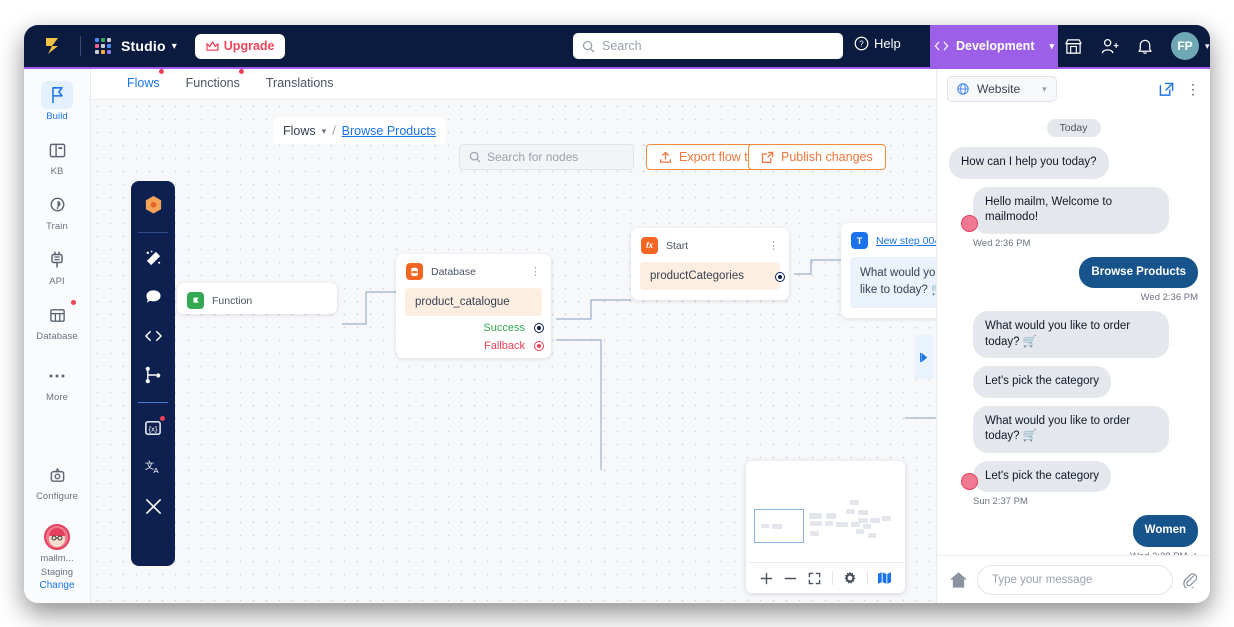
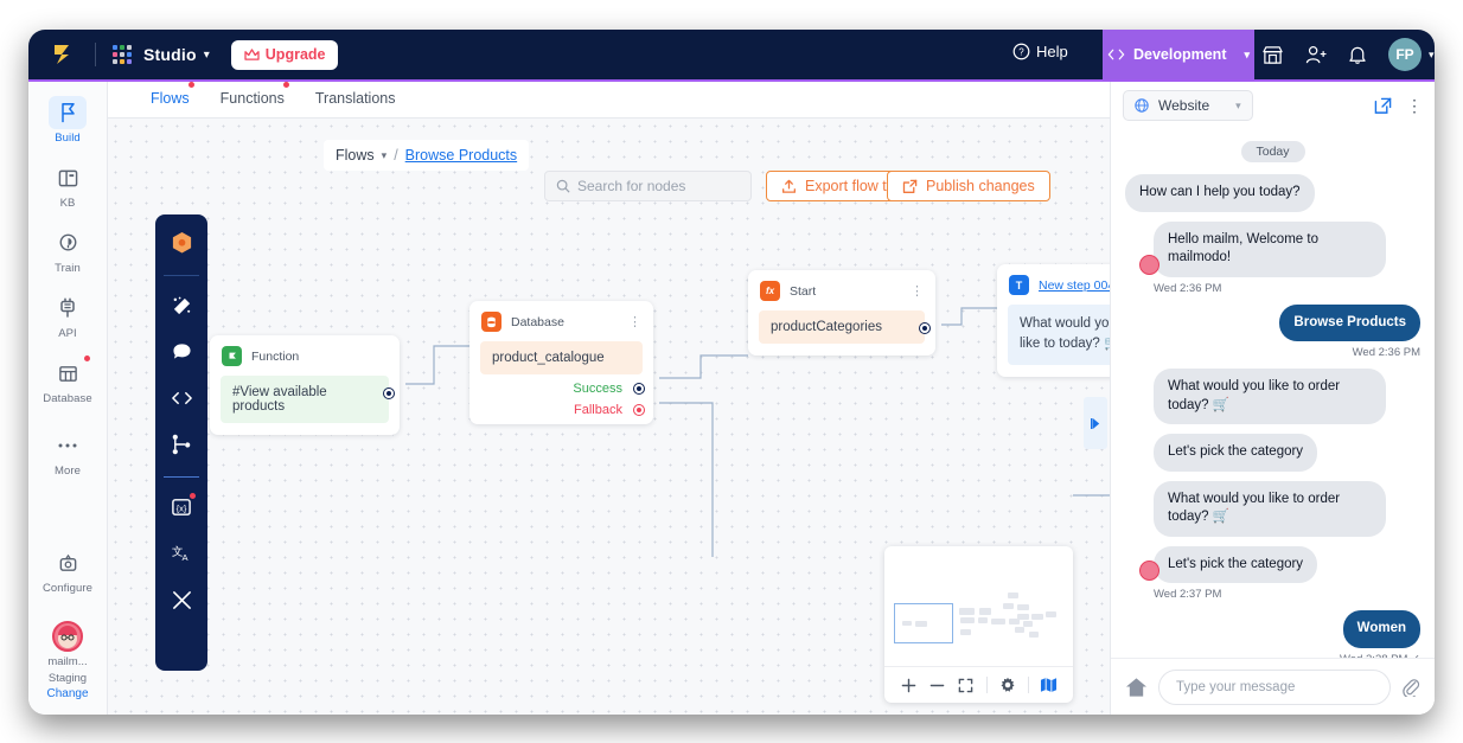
  Studio
  ▾
  Upgrade
- Search
  ?
  Help
  Development
  ▾
  FP
  ▾
  Build
  KB
  Train
  API
  Database
  More
  Configure
  mailm...
  Staging
  Change
  Flows
  Functions
  Translations
  Flows
  ▾
  /
  Browse Products
  Search for nodes
  Publish changes
  {x}
  文
  A
  Function
+ #View available products
  Database
  ⋮
  product_catalogue
  Success
  Fallback
  fx
  Start
  ⋮
  productCategories
  T
  New step 00
  What would yo like to today?
  Website
  ▾
  ⋮
  Today
  How can I help you today?
  Hello mailm, Welcome to mailmodo!
  Wed 2:36 PM
  Browse Products
  Wed 2:36 PM
  What would you like to order today? 🛒
  Let's pick the category
  What would you like to order today? 🛒
  Let's pick the category
- Sun 2:37 PM
+ Wed 2:37 PM
  Women
  Type your message
